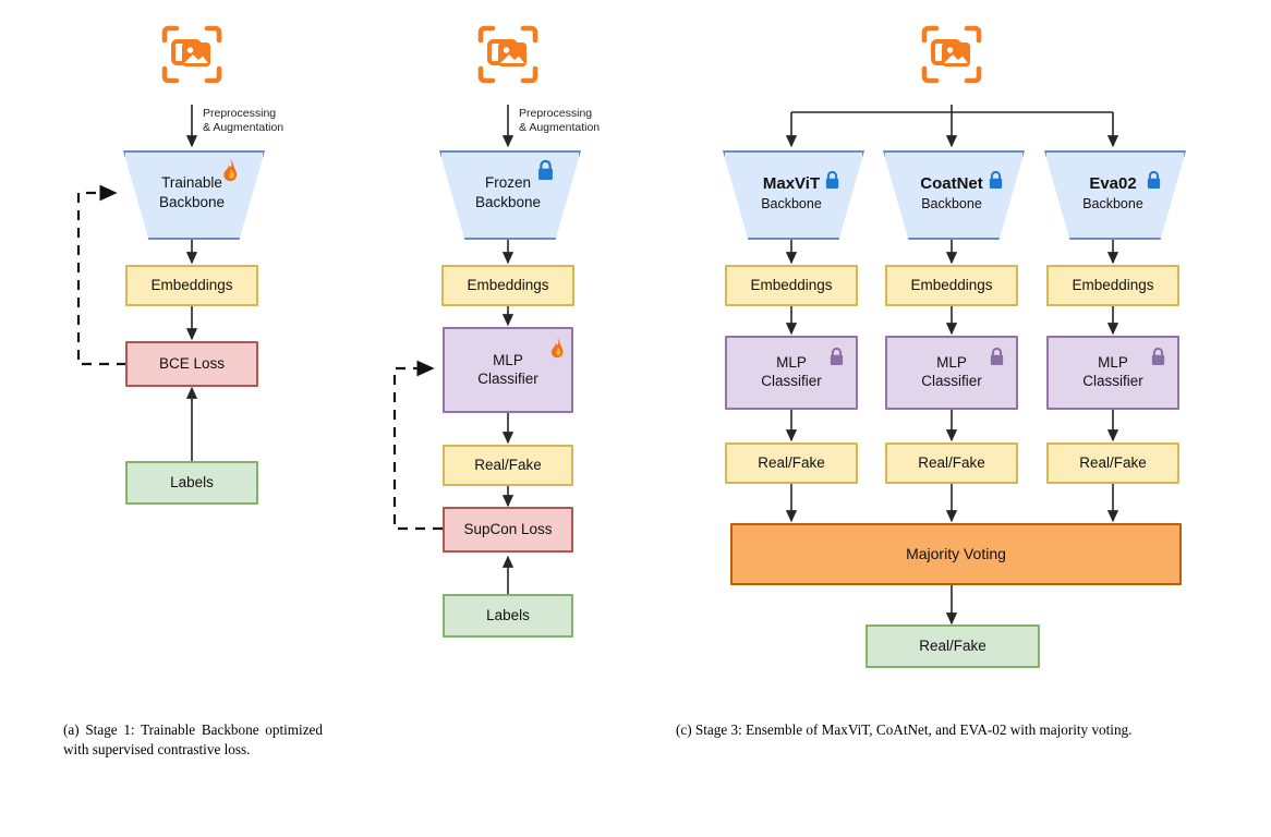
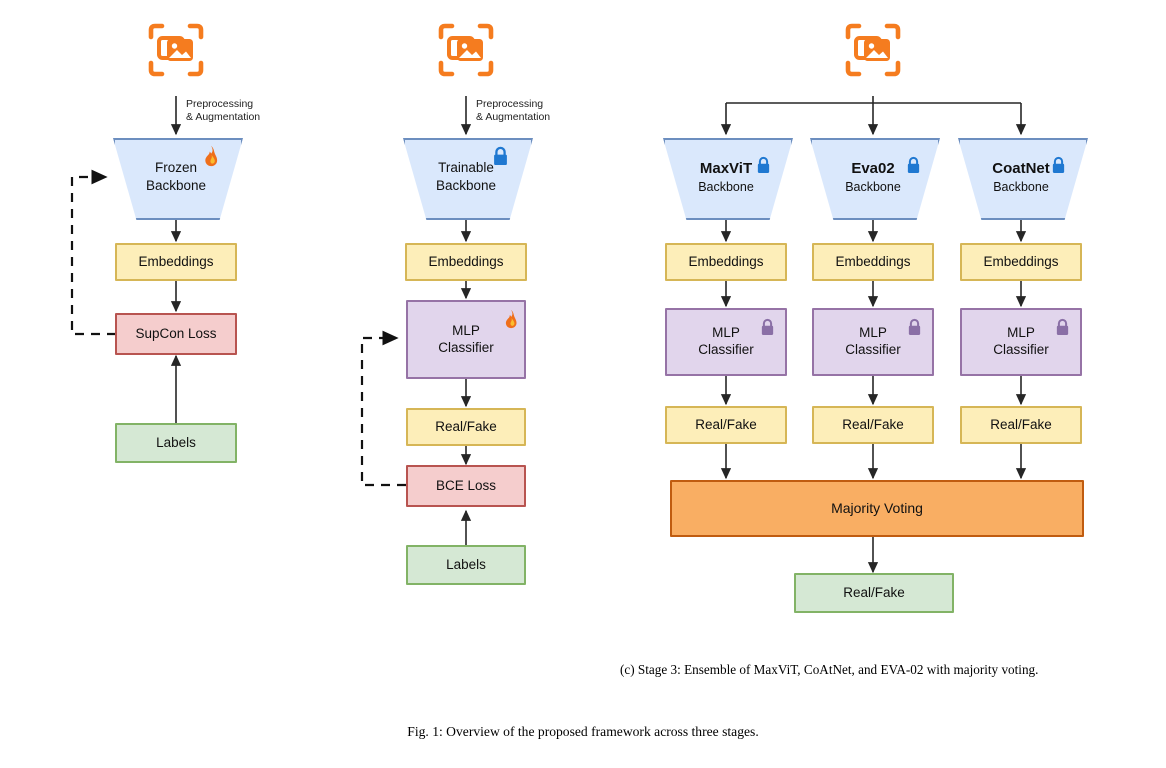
  Preprocessing
  & Augmentation
- Trainable
+ Frozen
  Backbone
  Embeddings
- BCE Loss
+ SupCon Loss
  Labels
  Preprocessing
  & Augmentation
- Frozen
+ Trainable
  Backbone
  Embeddings
  MLP
  Classifier
  Real/Fake
- SupCon Loss
+ BCE Loss
  Labels
  MaxViT
  Backbone
  Embeddings
  MLP
  Classifier
  Real/Fake
- CoatNet
+ Eva02
  Backbone
  Embeddings
  MLP
  Classifier
  Real/Fake
- Eva02
+ CoatNet
  Backbone
  Embeddings
  MLP
  Classifier
  Real/Fake
  Majority Voting
  Real/Fake
- (a) Stage 1: Trainable Backbone optimized with supervised contrastive loss.
  (c) Stage 3: Ensemble of MaxViT, CoAtNet, and EVA-02 with majority voting.
+ Fig. 1: Overview of the proposed framework across three stages.
